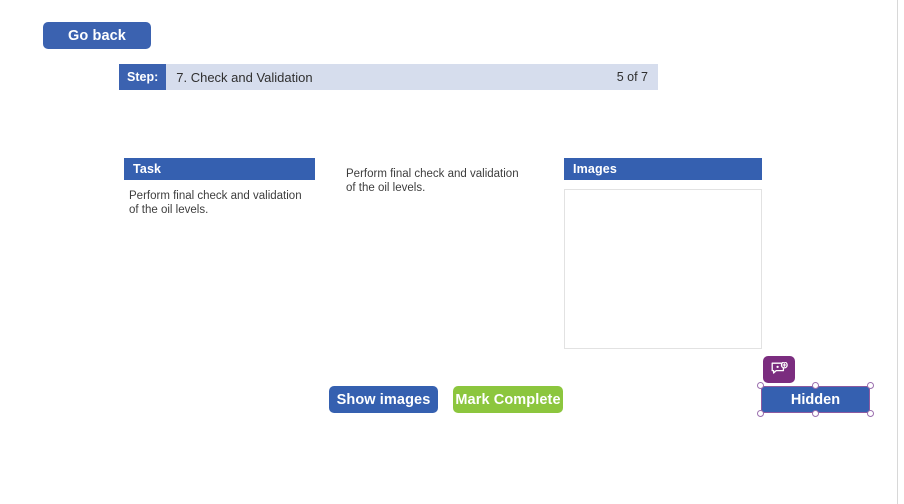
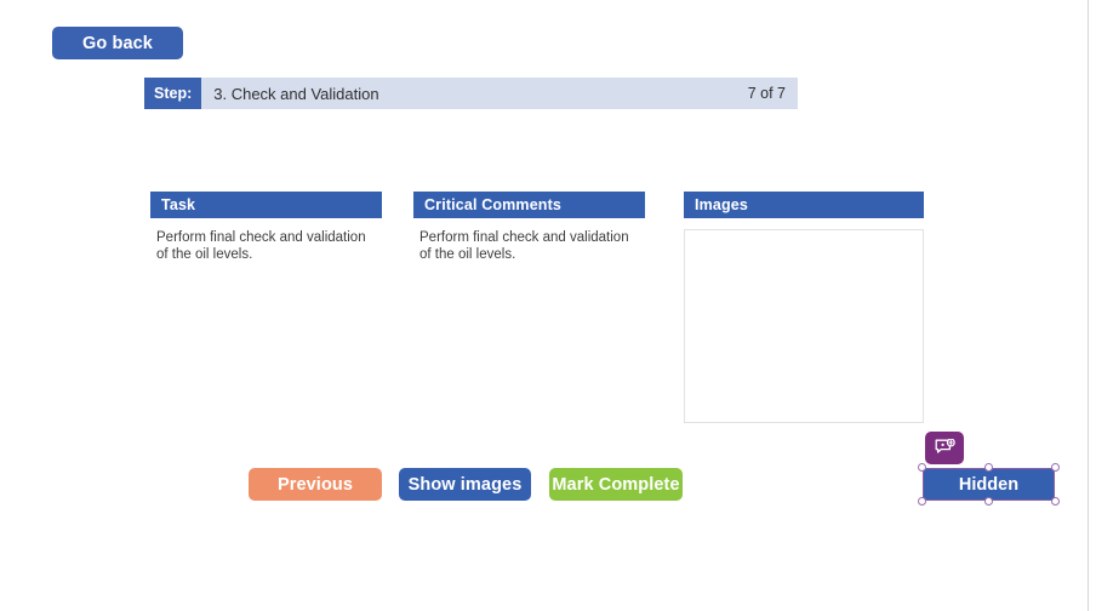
  Go back
  Step:
- 7. Check and Validation
+ 3. Check and Validation
- 5 of 7
+ 7 of 7
  Task
  Perform final check and validation of the oil levels.
+ Critical Comments
  Perform final check and validation of the oil levels.
  Images
+ Previous
  Show images
  Mark Complete
  Hidden
